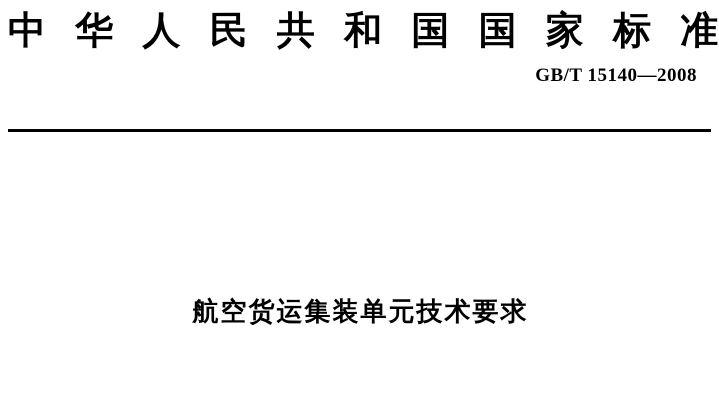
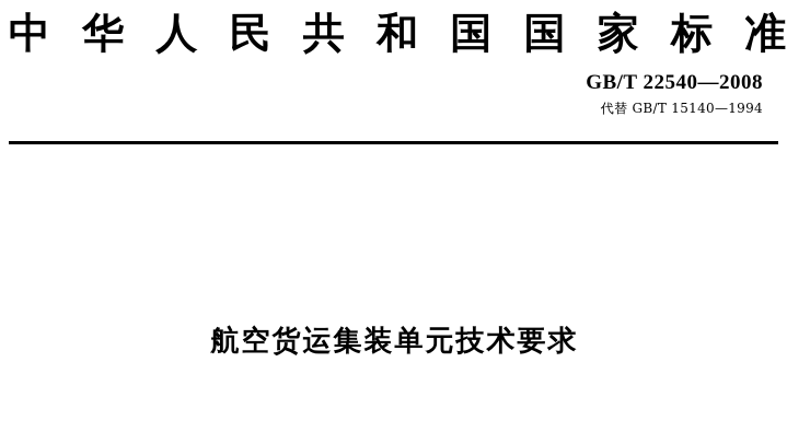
  中 华 人 民 共 和 国 国 家 标 准
- GB/T 15140—2008
+ GB/T 22540—2008
+ 代替 GB/T 15140—1994
  航空货运集装单元技术要求
